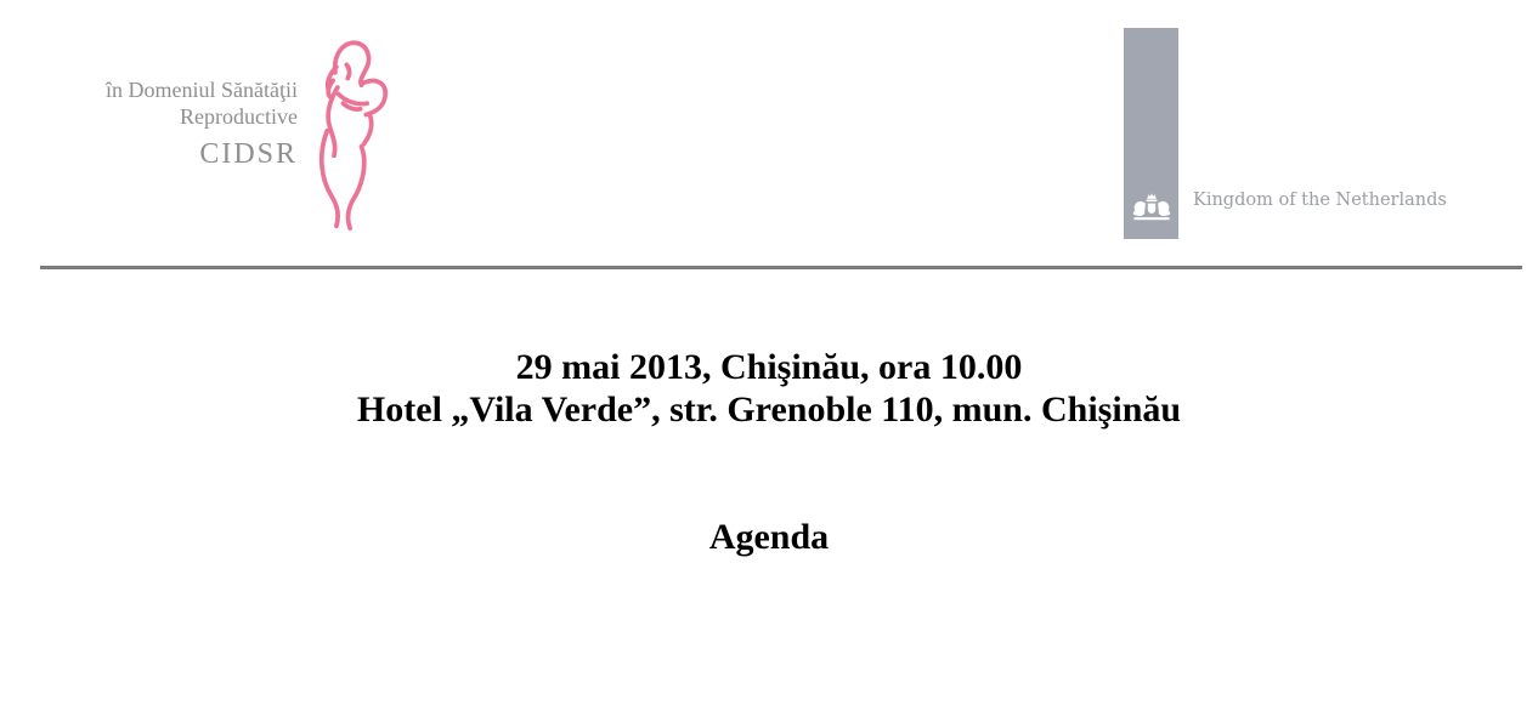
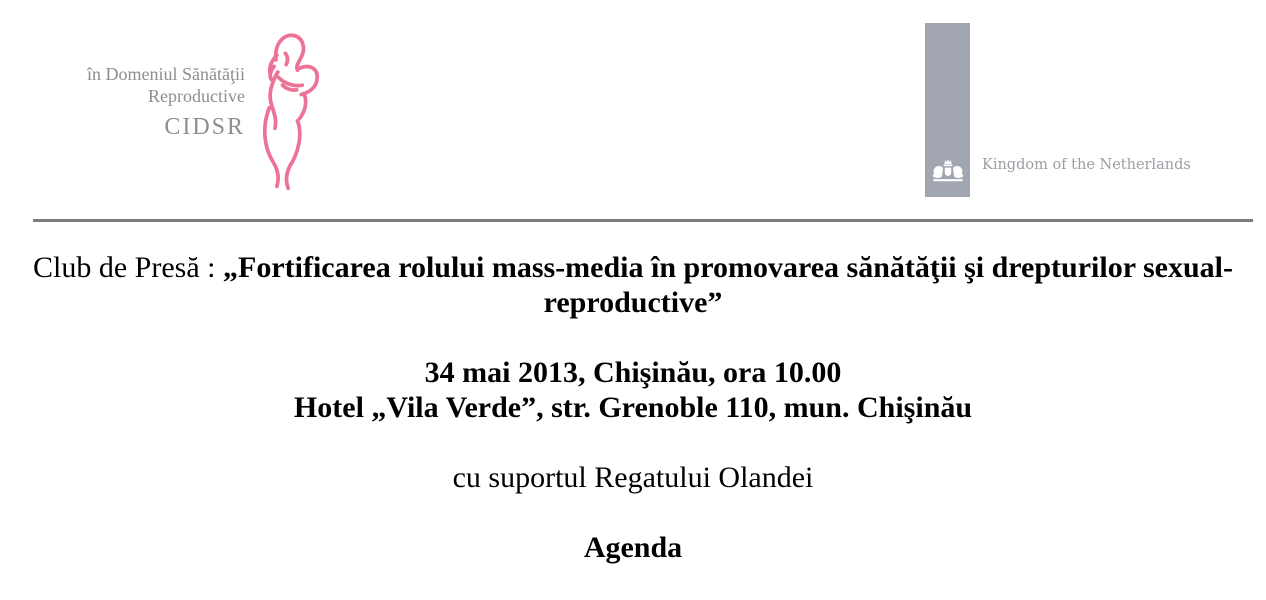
  în Domeniul Sănătăţii
  Reproductive
  CIDSR
  Kingdom of the Netherlands
+ Club de Presă : „Fortificarea rolului mass-media în promovarea sănătăţii şi drepturilor sexual-reproductive”
- 29 mai 2013, Chişinău, ora 10.00
+ 34 mai 2013, Chişinău, ora 10.00
  Hotel „Vila Verde”, str. Grenoble 110, mun. Chişinău
+ cu suportul Regatului Olandei
  Agenda
